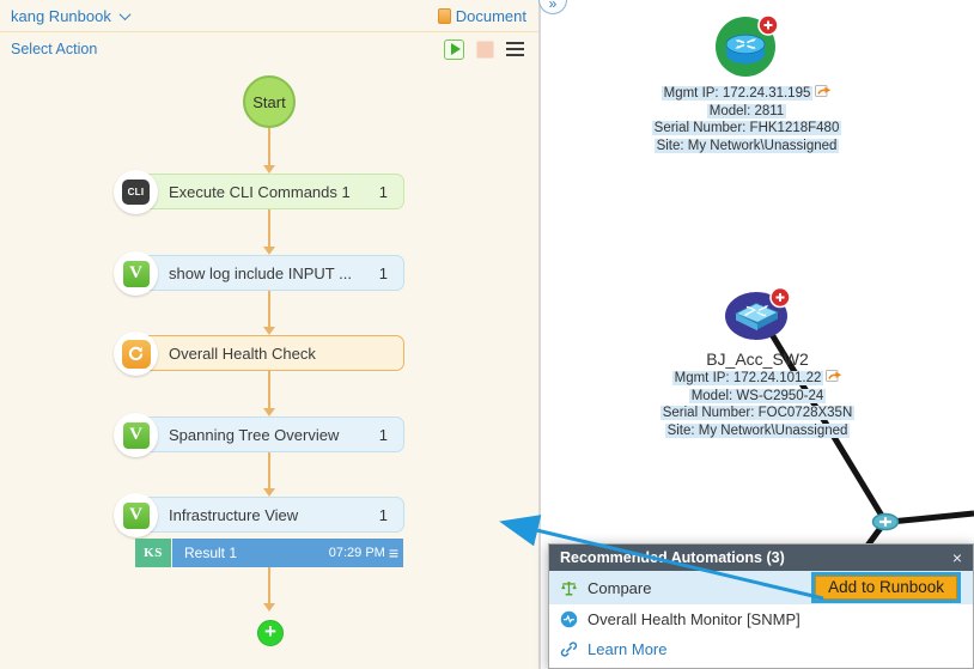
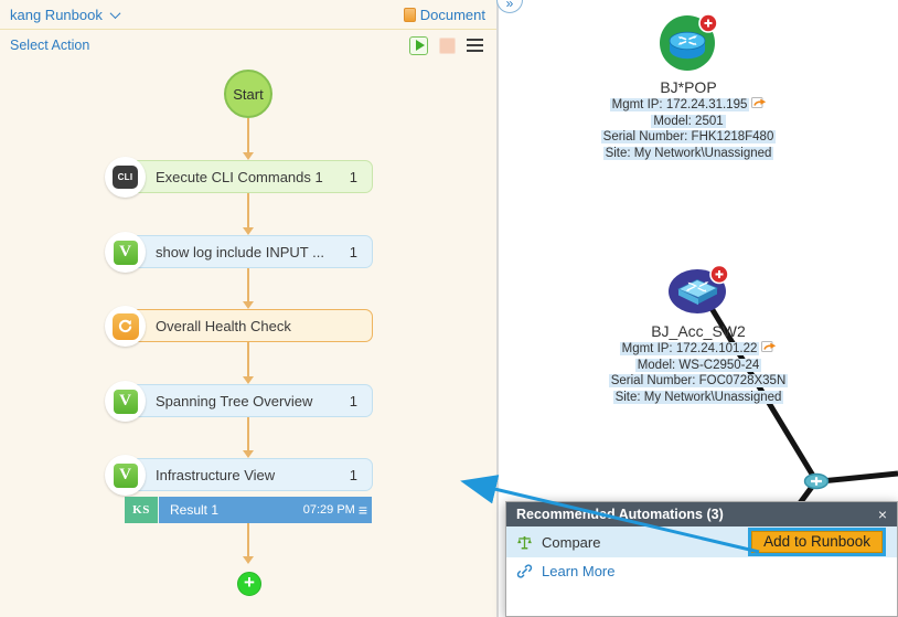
  kang Runbook
  Document
  Select Action
  Start
  CLI
  Execute CLI Commands 1
  1
  V
  show log include INPUT ...
  1
  Overall Health Check
  V
  Spanning Tree Overview
  1
  V
  Infrastructure View
  1
  KS
  Result 1
  07:29 PM
  ≡
  +
  »
+ BJ*POP
  Mgmt IP: 172.24.31.195
- Model: 2811
+ Model: 2501
  Serial Number: FHK1218F480
  Site: My Network\Unassigned
  BJ_Acc_SW2
  Mgmt IP: 172.24.101.22
  Model: WS-C2950-24
  Serial Number: FOC0728X35N
  Site: My Network\Unassigned
  Recommend Automations (3)
  ×
  Compare
  Add to Runbook
- Overall Health Monitor [SNMP]
  Learn More
